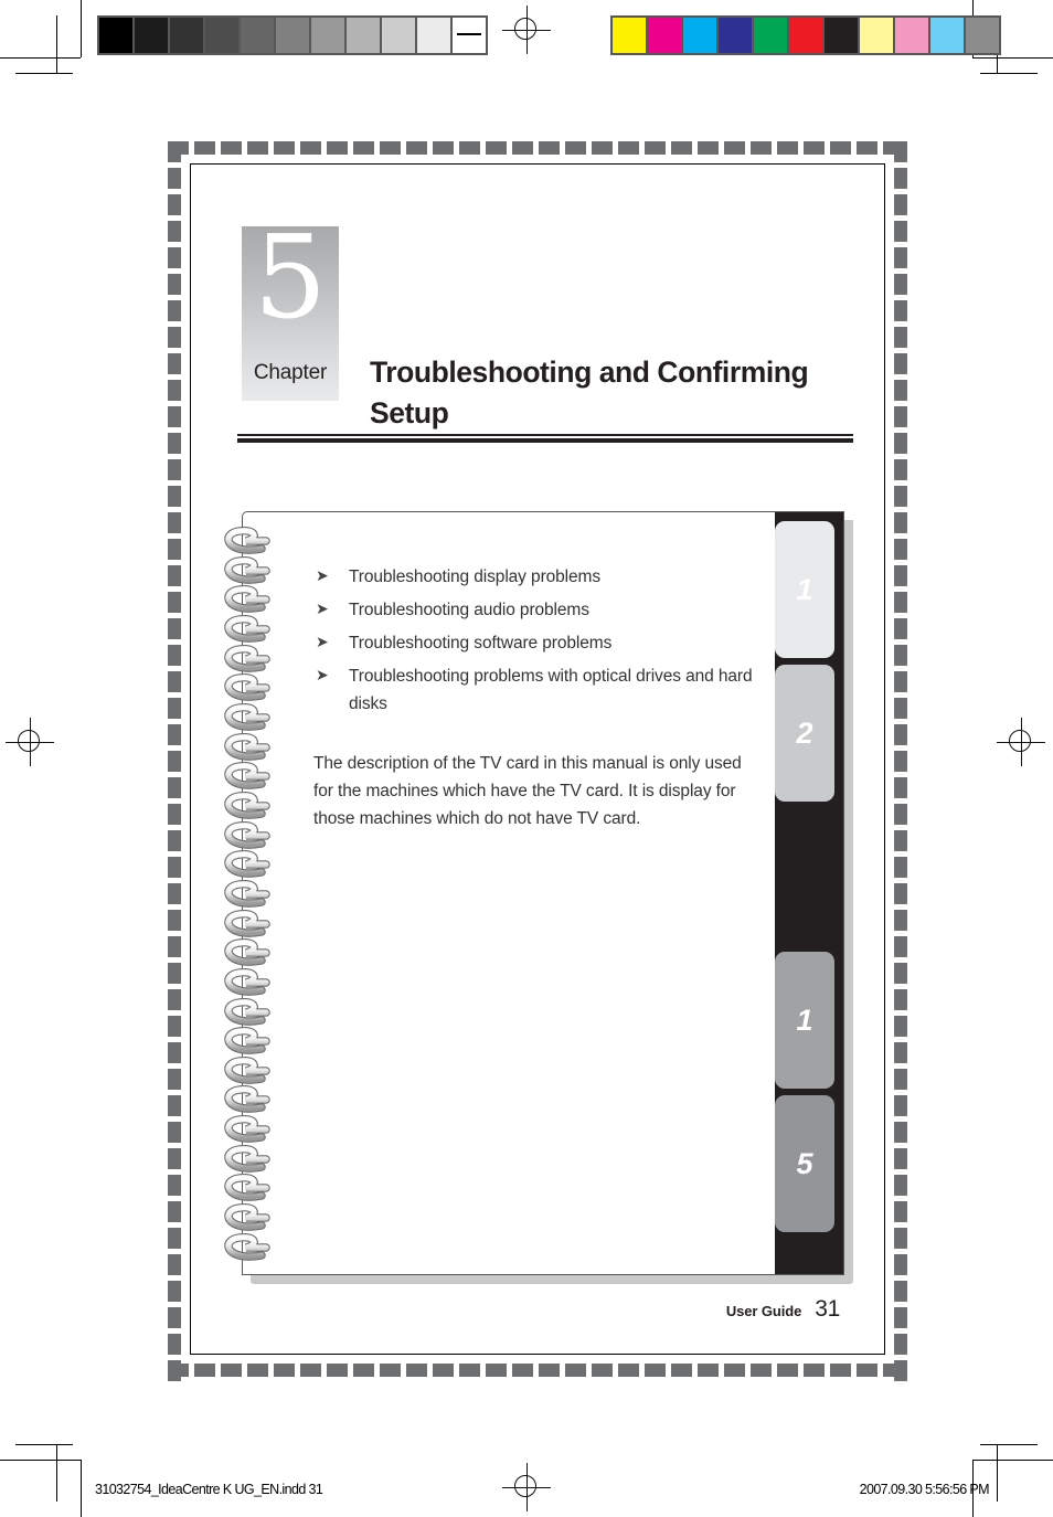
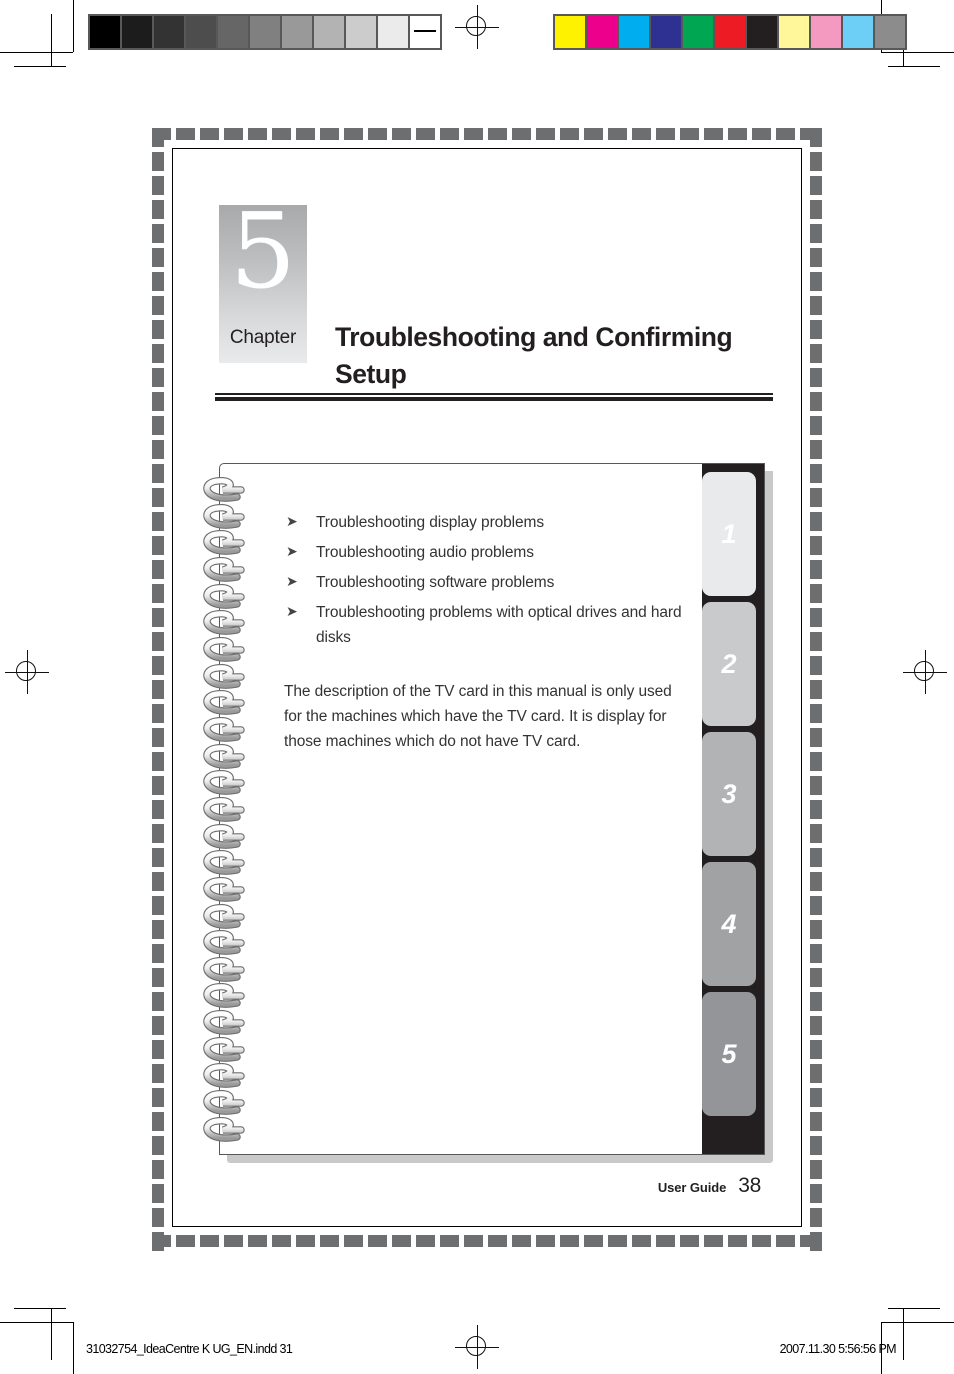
  5
  Chapter
  Troubleshooting and Confirming Setup
  2
+ 3
- 1
+ 4
  5
  ➤
  Troubleshooting display problems
  ➤
  Troubleshooting audio problems
  ➤
  Troubleshooting software problems
  ➤
  Troubleshooting problems with optical drives and hard disks
  The description of the TV card in this manual is only used for the machines which have the TV card. It is display for those machines which do not have TV card.
  User Guide
- 31
+ 38
  31032754_IdeaCentre K UG_EN.indd 31
- 2007.09.30 5:56:56 PM
+ 2007.11.30 5:56:56 PM
